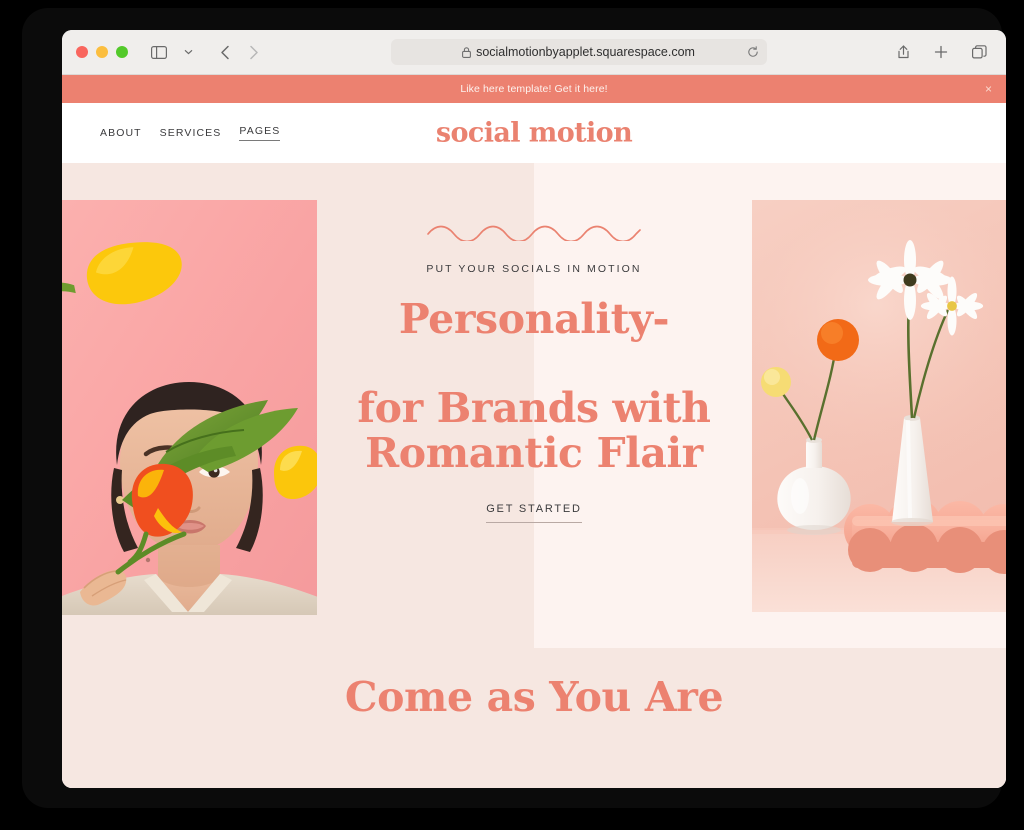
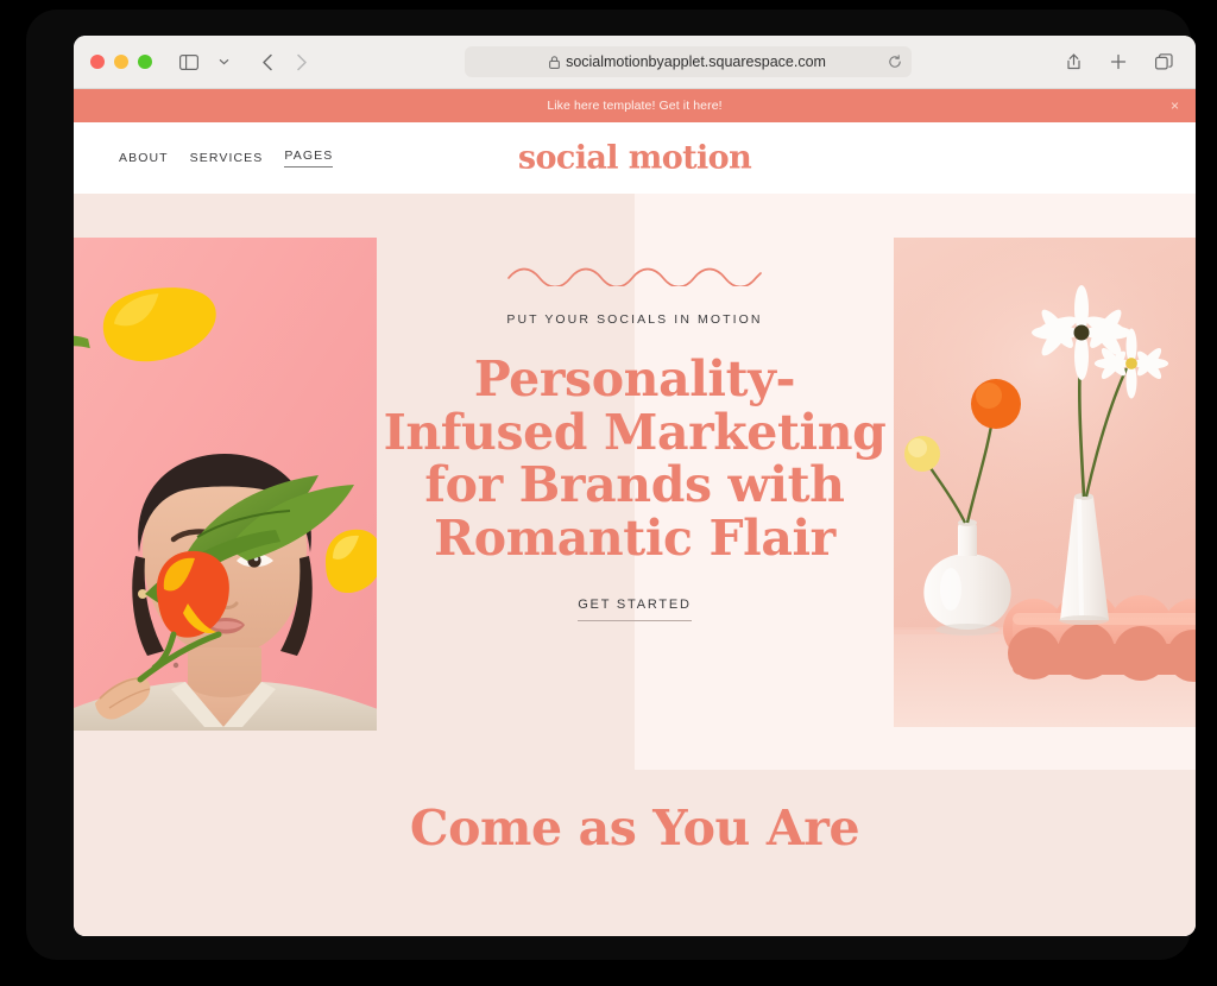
  socialmotionbyapplet.squarespace.com
  Like here template! Get it here!
  ×
  ABOUT
  SERVICES
  PAGES
  social motion
  PUT YOUR SOCIALS IN MOTION
  Personality-
+ Infused Marketing
  for Brands with
  Romantic Flair
  GET STARTED
  Come as You Are
